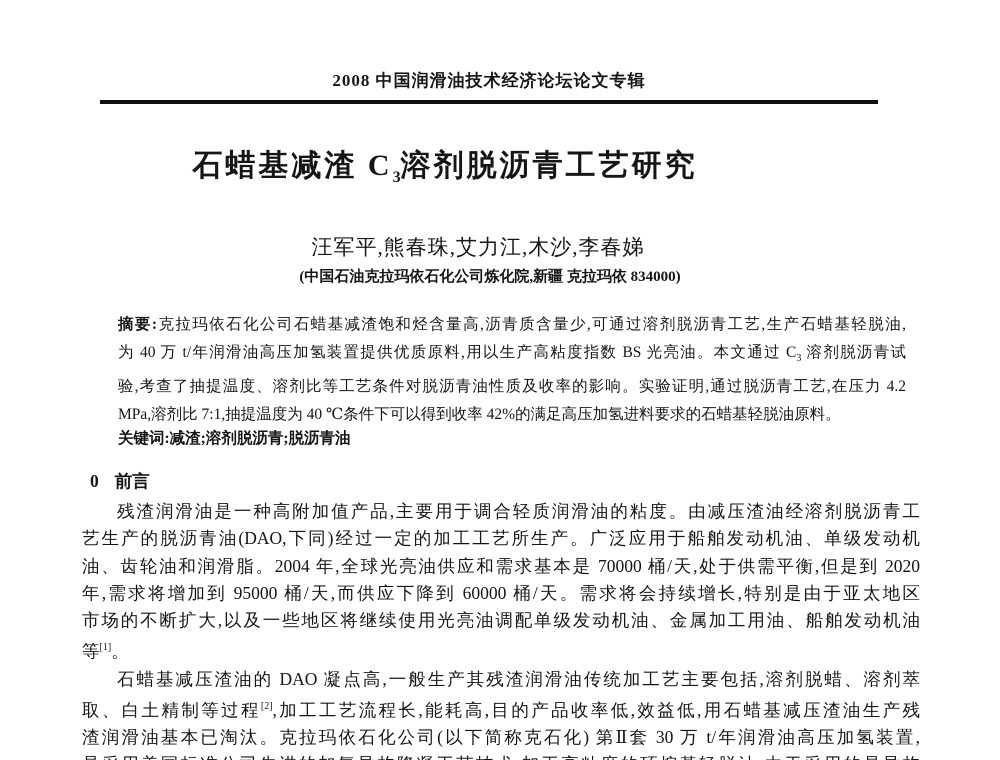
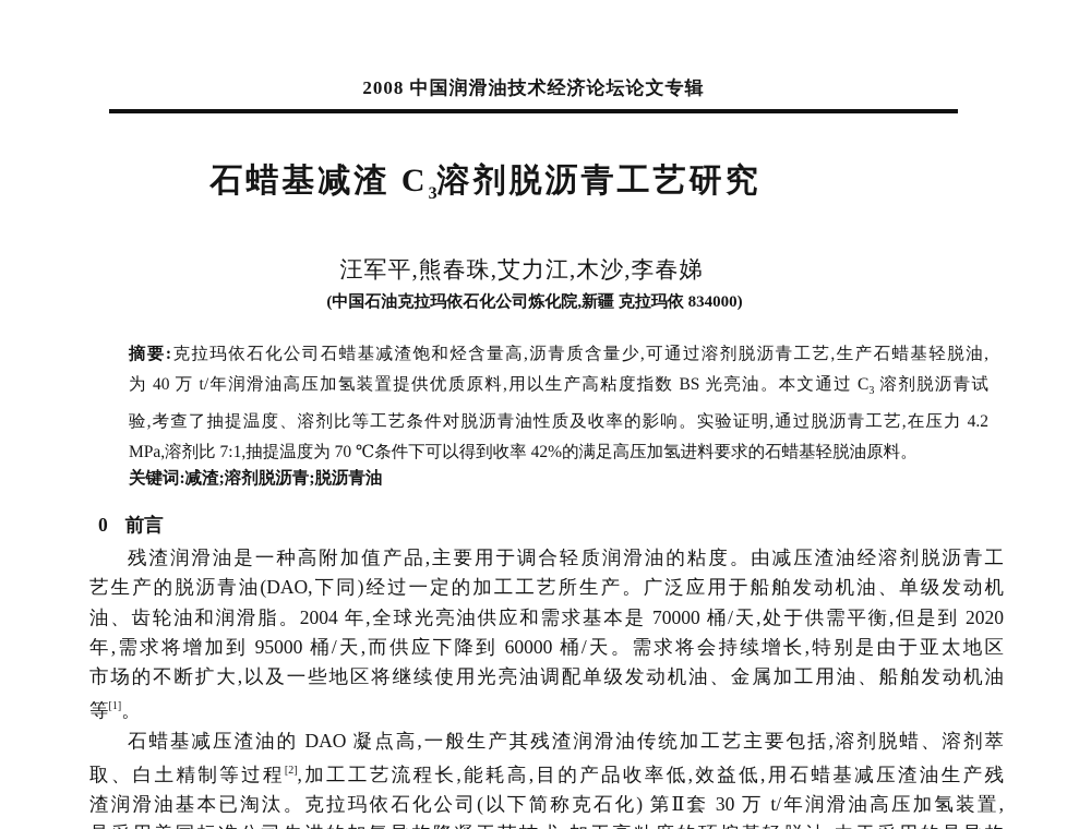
  2008 中国润滑油技术经济论坛论文专辑
  石蜡基减渣 C3溶剂脱沥青工艺研究
  汪军平,熊春珠,艾力江,木沙,李春娣
  (中国石油克拉玛依石化公司炼化院,新疆 克拉玛依 834000)
  摘要:克拉玛依石化公司石蜡基减渣饱和烃含量高,沥青质含量少,可通过溶剂脱沥青工艺,生产石蜡基轻脱油,
  为 40 万 t/年润滑油高压加氢装置提供优质原料,用以生产高粘度指数 BS 光亮油。本文通过 C3 溶剂脱沥青试
  验,考查了抽提温度、溶剂比等工艺条件对脱沥青油性质及收率的影响。实验证明,通过脱沥青工艺,在压力 4.2
- MPa,溶剂比 7:1,抽提温度为 40 ℃条件下可以得到收率 42%的满足高压加氢进料要求的石蜡基轻脱油原料。
+ MPa,溶剂比 7:1,抽提温度为 70 ℃条件下可以得到收率 42%的满足高压加氢进料要求的石蜡基轻脱油原料。
  关键词:减渣;溶剂脱沥青;脱沥青油
  0 前言
  残渣润滑油是一种高附加值产品,主要用于调合轻质润滑油的粘度。由减压渣油经溶剂脱沥青工
  艺生产的脱沥青油(DAO,下同)经过一定的加工工艺所生产。广泛应用于船舶发动机油、单级发动机
  油、齿轮油和润滑脂。2004 年,全球光亮油供应和需求基本是 70000 桶/天,处于供需平衡,但是到 2020
  年,需求将增加到 95000 桶/天,而供应下降到 60000 桶/天。需求将会持续增长,特别是由于亚太地区
  市场的不断扩大,以及一些地区将继续使用光亮油调配单级发动机油、金属加工用油、船舶发动机油
  等[1]。
  石蜡基减压渣油的 DAO 凝点高,一般生产其残渣润滑油传统加工艺主要包括,溶剂脱蜡、溶剂萃
  取、白土精制等过程[2],加工工艺流程长,能耗高,目的产品收率低,效益低,用石蜡基减压渣油生产残
  渣润滑油基本已淘汰。克拉玛依石化公司(以下简称克石化) 第Ⅱ套 30 万 t/年润滑油高压加氢装置,
